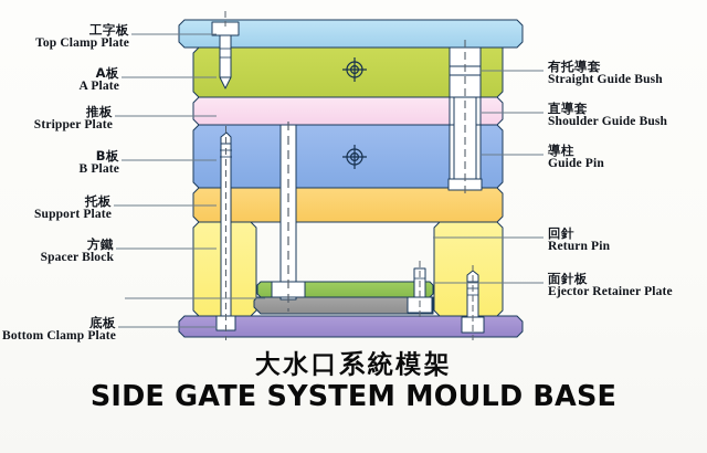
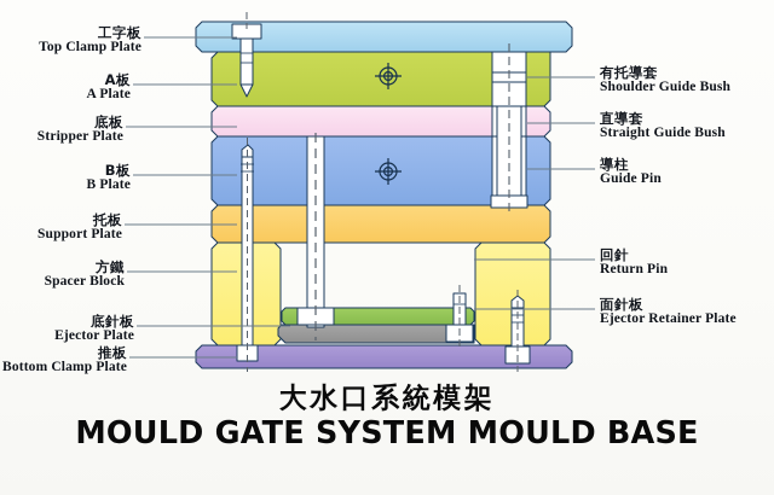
  工字板
  Top Clamp Plate
  A板
  A Plate
- 推板
+ 底板
  Stripper Plate
  B板
  B Plate
  托板
  Support Plate
  方鐵
  Spacer Block
+ 底針板
+ Ejector Plate
- 底板
+ 推板
  Bottom Clamp Plate
  有托導套
- Straight Guide Bush
+ Shoulder Guide Bush
  直導套
- Shoulder Guide Bush
+ Straight Guide Bush
  導柱
  Guide Pin
  回針
  Return Pin
  面針板
  Ejector Retainer Plate
  大水口系統模架
- SIDE GATE SYSTEM MOULD BASE
+ MOULD GATE SYSTEM MOULD BASE
